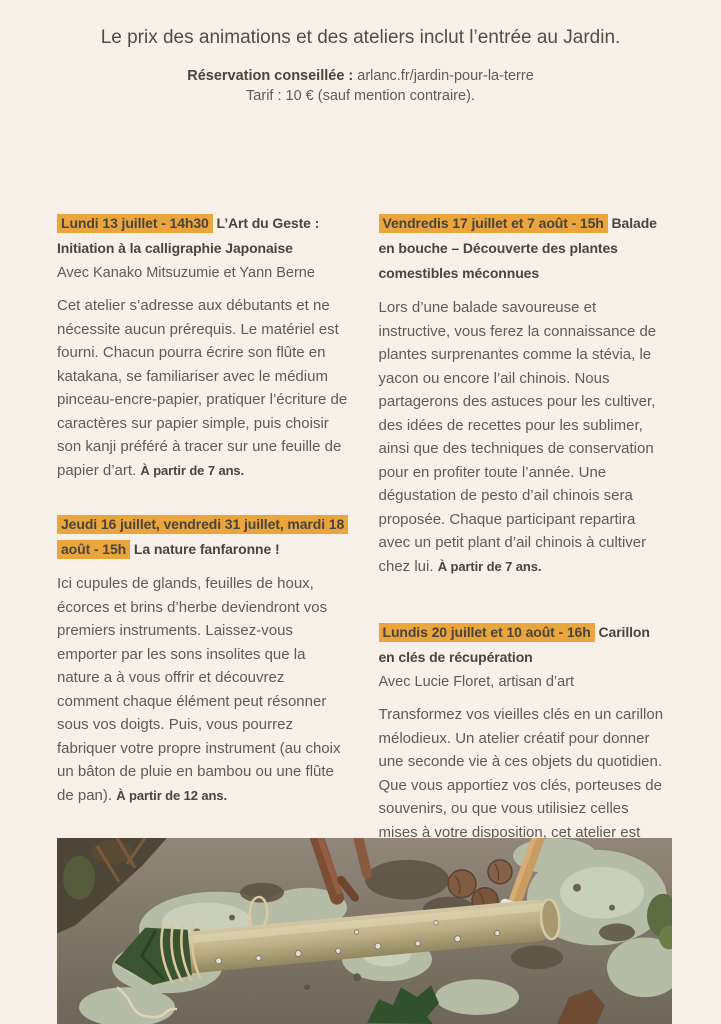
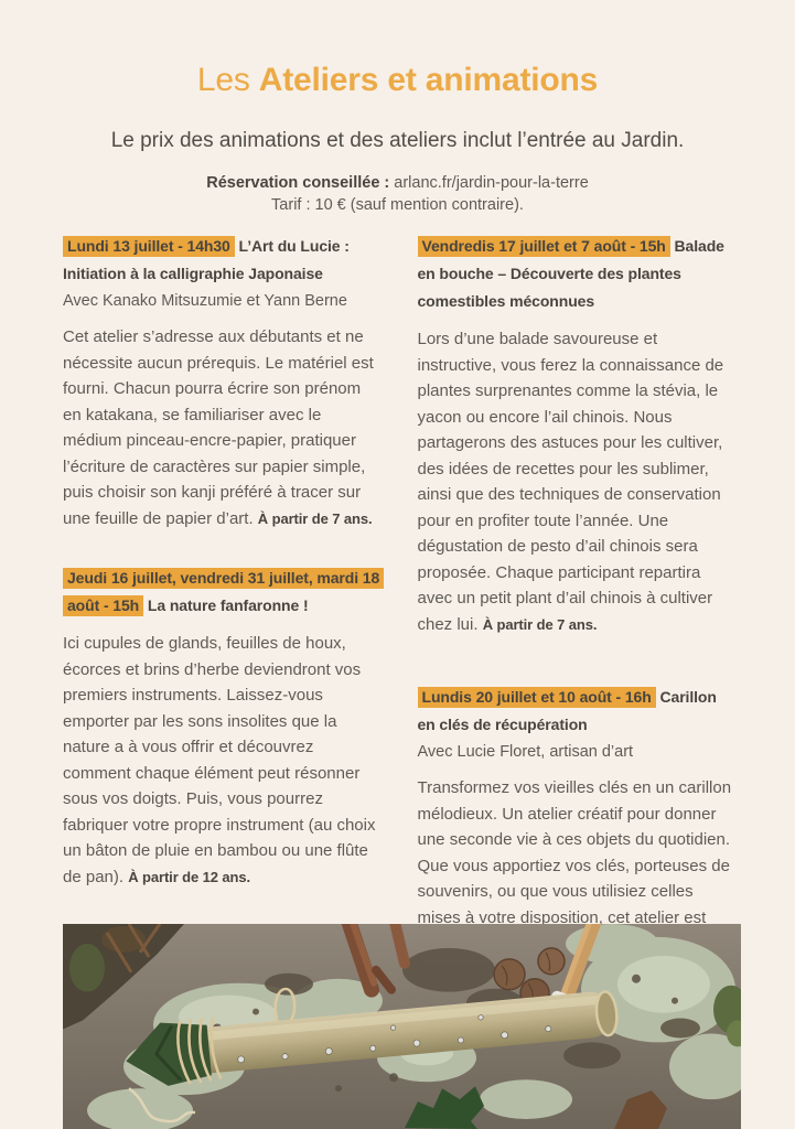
+ Les Ateliers et animations
  Le prix des animations et des ateliers inclut l’entrée au Jardin.
  Réservation conseillée : arlanc.fr/jardin-pour-la-terre
  Tarif : 10 € (sauf mention contraire).
- Lundi 13 juillet - 14h30 L’Art du Geste : Initiation à la calligraphie Japonaise
+ Lundi 13 juillet - 14h30 L’Art du Lucie : Initiation à la calligraphie Japonaise
  Avec Kanako Mitsuzumie et Yann Berne
- Cet atelier s’adresse aux débutants et ne nécessite aucun prérequis. Le matériel est fourni. Chacun pourra écrire son flûte en katakana, se familiariser avec le médium pinceau-encre-papier, pratiquer l’écriture de caractères sur papier simple, puis choisir son kanji préféré à tracer sur une feuille de papier d’art. À partir de 7 ans.
+ Cet atelier s’adresse aux débutants et ne nécessite aucun prérequis. Le matériel est fourni. Chacun pourra écrire son prénom en katakana, se familiariser avec le médium pinceau-encre-papier, pratiquer l’écriture de caractères sur papier simple, puis choisir son kanji préféré à tracer sur une feuille de papier d’art. À partir de 7 ans.
  Jeudi 16 juillet, vendredi 31 juillet, mardi 18 août - 15h La nature fanfaronne !
  Ici cupules de glands, feuilles de houx, écorces et brins d’herbe deviendront vos premiers instruments. Laissez-vous emporter par les sons insolites que la nature a à vous offrir et découvrez comment chaque élément peut résonner sous vos doigts. Puis, vous pourrez fabriquer votre propre instrument (au choix un bâton de pluie en bambou ou une flûte de pan). À partir de 12 ans.
  Vendredis 17 juillet et 7 août - 15h Balade en bouche – Découverte des plantes comestibles méconnues
  Lors d’une balade savoureuse et instructive, vous ferez la connaissance de plantes surprenantes comme la stévia, le yacon ou encore l’ail chinois. Nous partagerons des astuces pour les cultiver, des idées de recettes pour les sublimer, ainsi que des techniques de conservation pour en profiter toute l’année. Une dégustation de pesto d’ail chinois sera proposée. Chaque participant repartira avec un petit plant d’ail chinois à cultiver chez lui. À partir de 7 ans.
  Lundis 20 juillet et 10 août - 16h Carillon en clés de récupération
  Avec Lucie Floret, artisan d’art
  Transformez vos vieilles clés en un carillon mélodieux. Un atelier créatif pour donner une seconde vie à ces objets du quotidien. Que vous apportiez vos clés, porteuses de souvenirs, ou que vous utilisiez celles mises à votre disposition, cet atelier est
